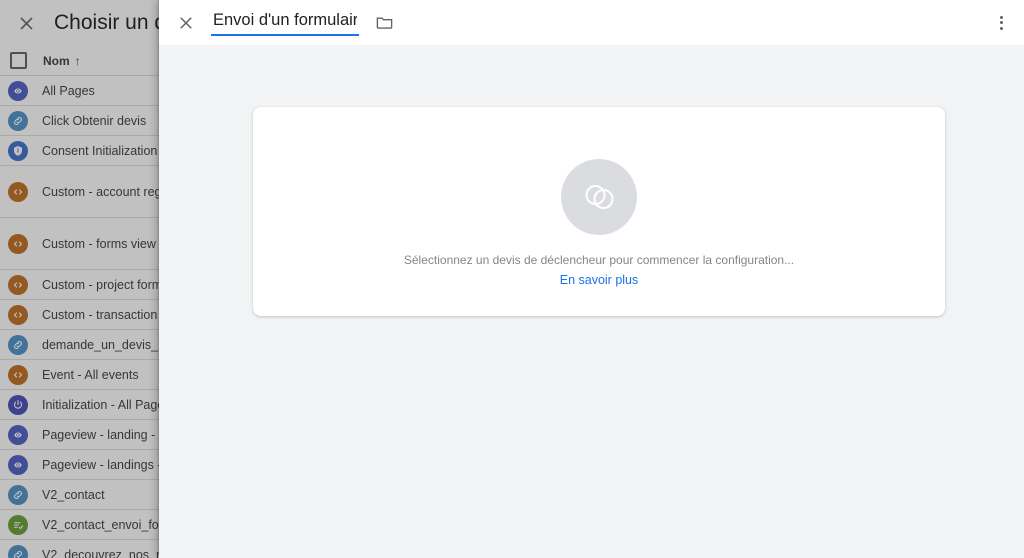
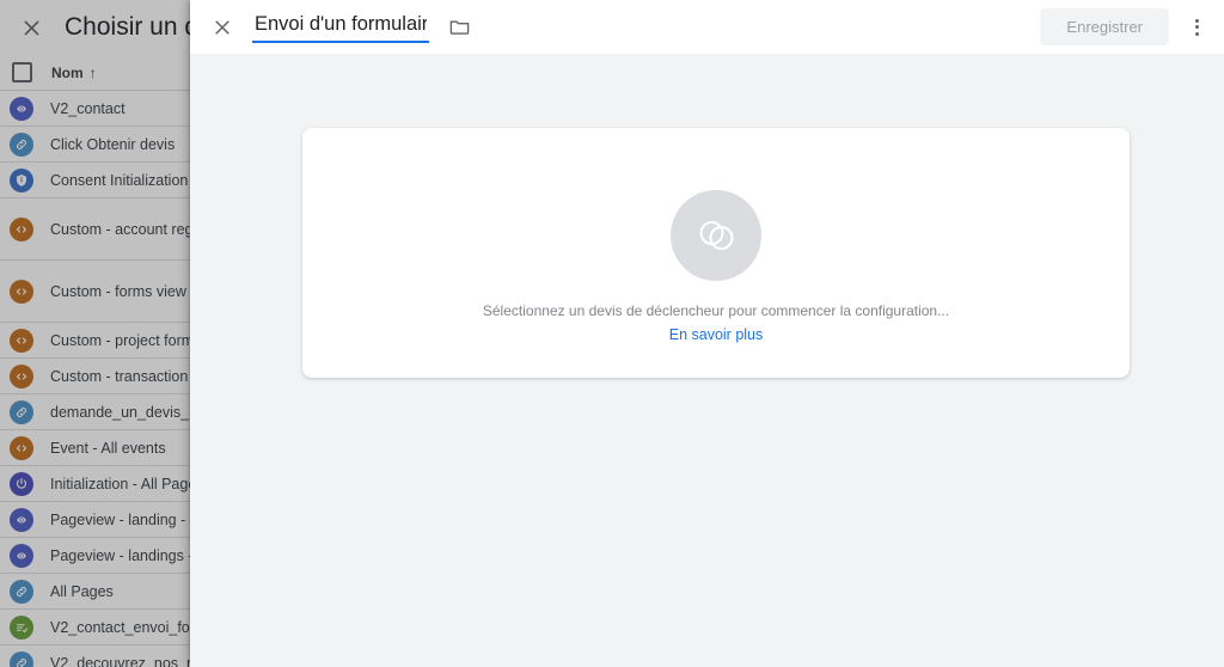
  Nom
  ↑
- All Pages
+ V2_contact
  Click Obtenir devis
  Consent Initialization
  Custom - account re
  Custom - forms view
  Custom - project form
  Custom - transaction
  demande_un_devis_
  Event - All events
  Initialization - All Pag
  Pageview - landing -
  Pageview - landings
- V2_contact
+ All Pages
  V2_contact_envoi_fo
  V2_decouvrez_nos_
  Envoi d'un formulair
+ Enregistrer
  Sélectionnez un devis de déclencheur pour commencer la configuration...
  En savoir plus
